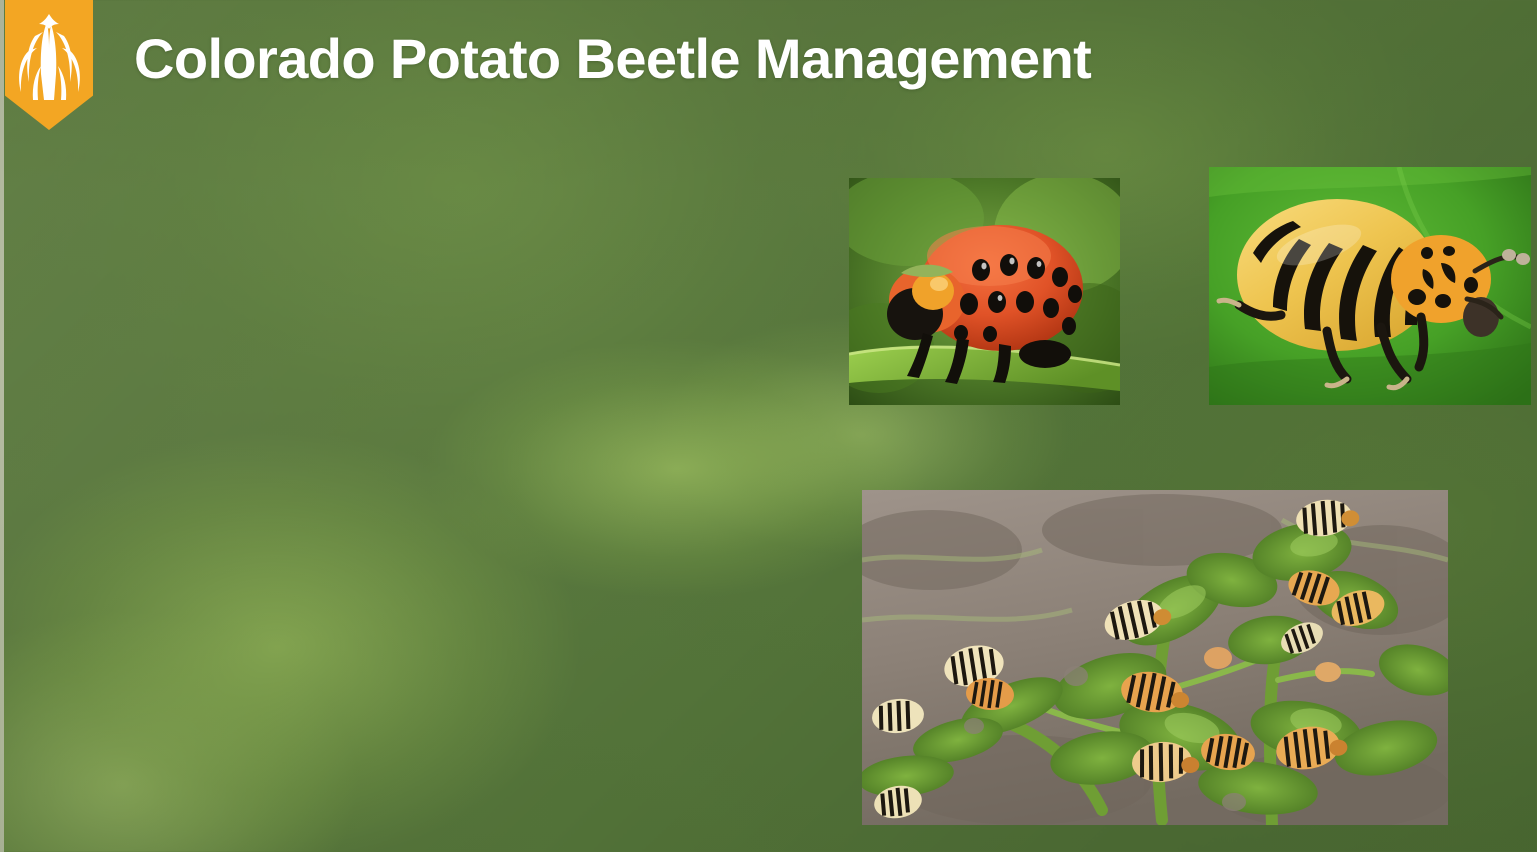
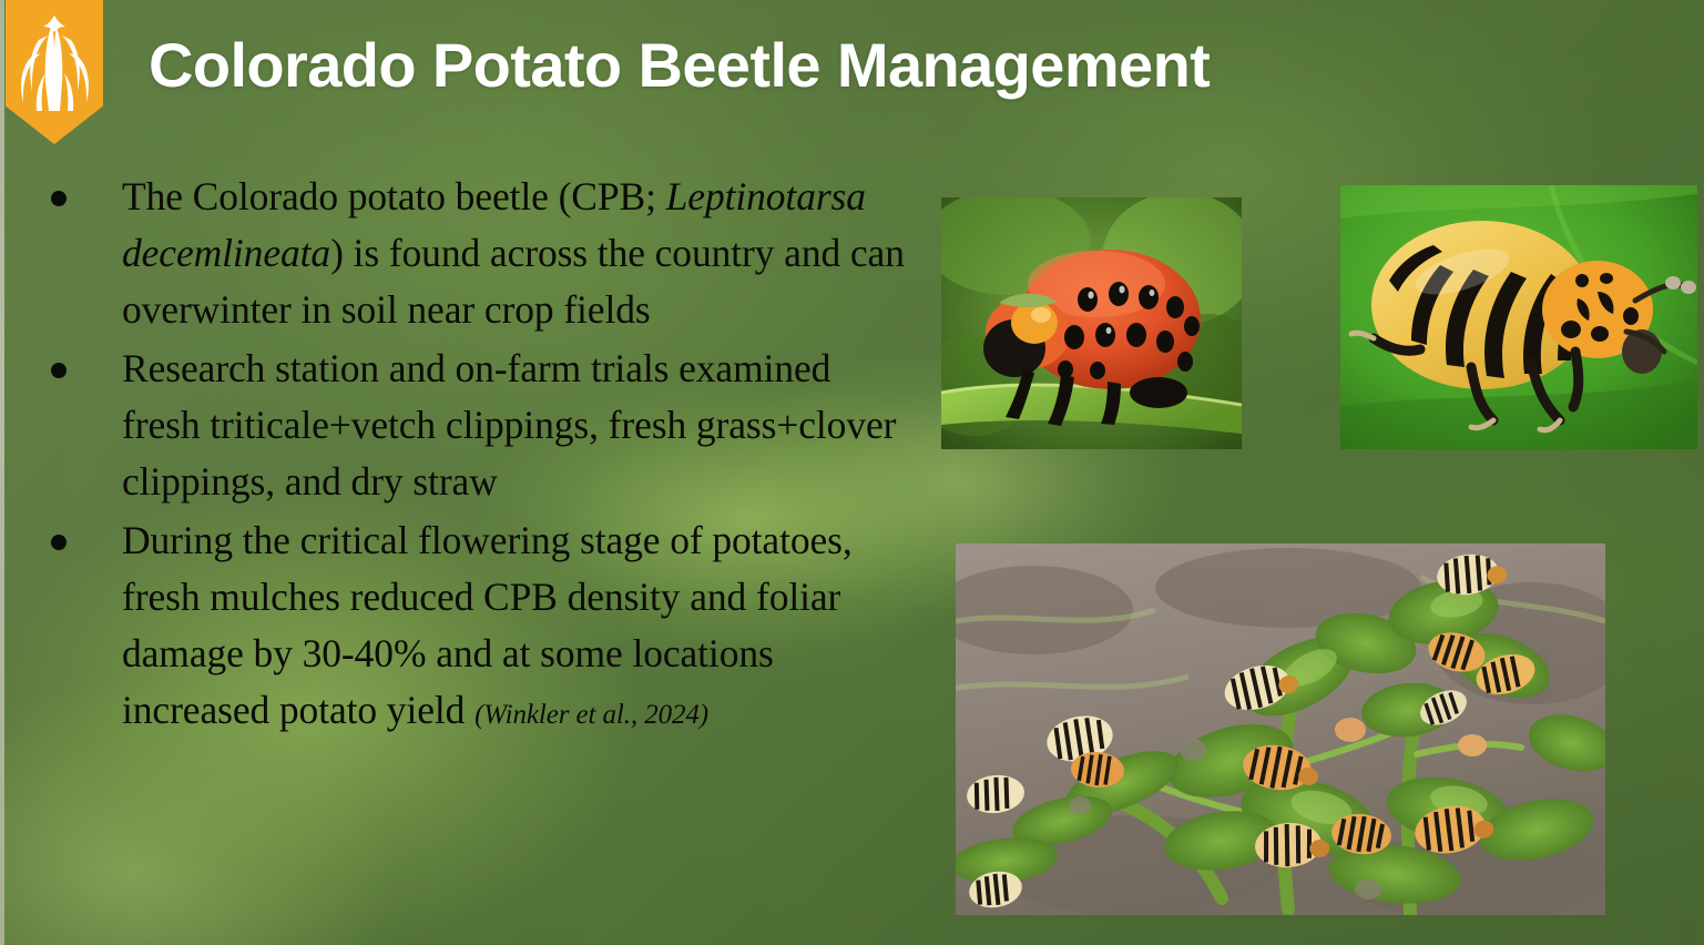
  Colorado Potato Beetle Management
+ The Colorado potato beetle (CPB; Leptinotarsa decemlineata) is found across the country and can overwinter in soil near crop fields
+ Research station and on-farm trials examined fresh triticale+vetch clippings, fresh grass+clover clippings, and dry straw
+ During the critical flowering stage of potatoes, fresh mulches reduced CPB density and foliar damage by 30-40% and at some locations increased potato yield (Winkler et al., 2024)
